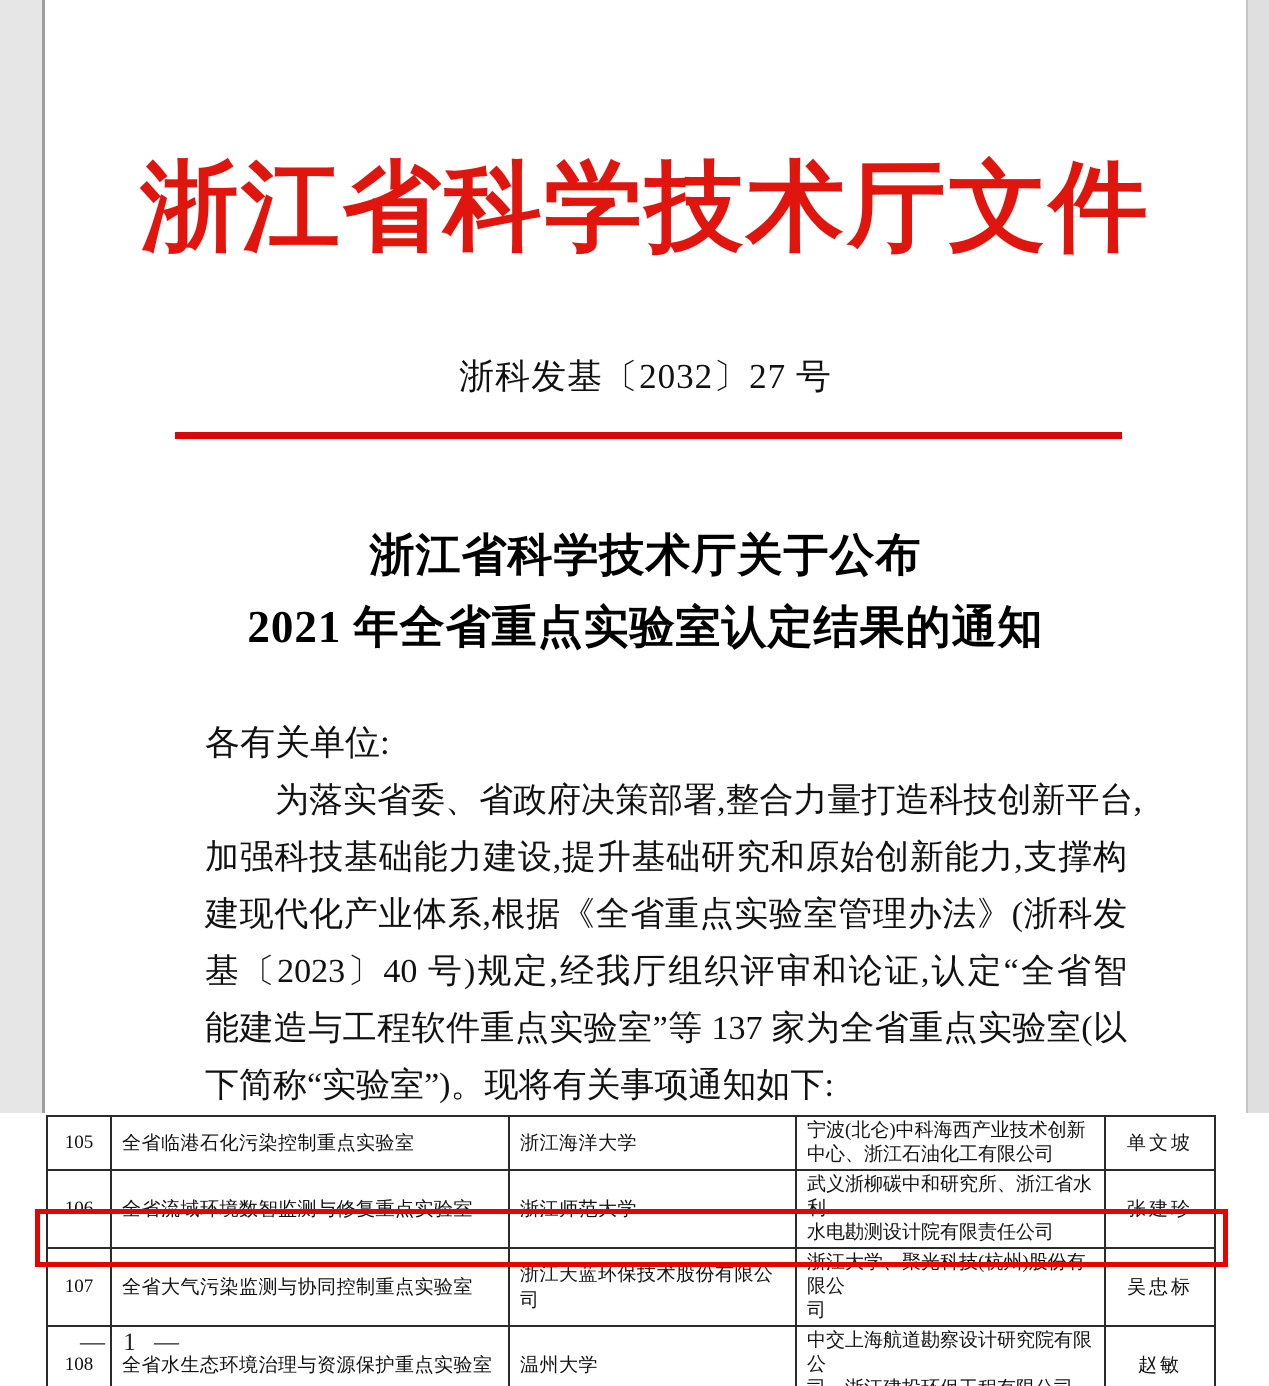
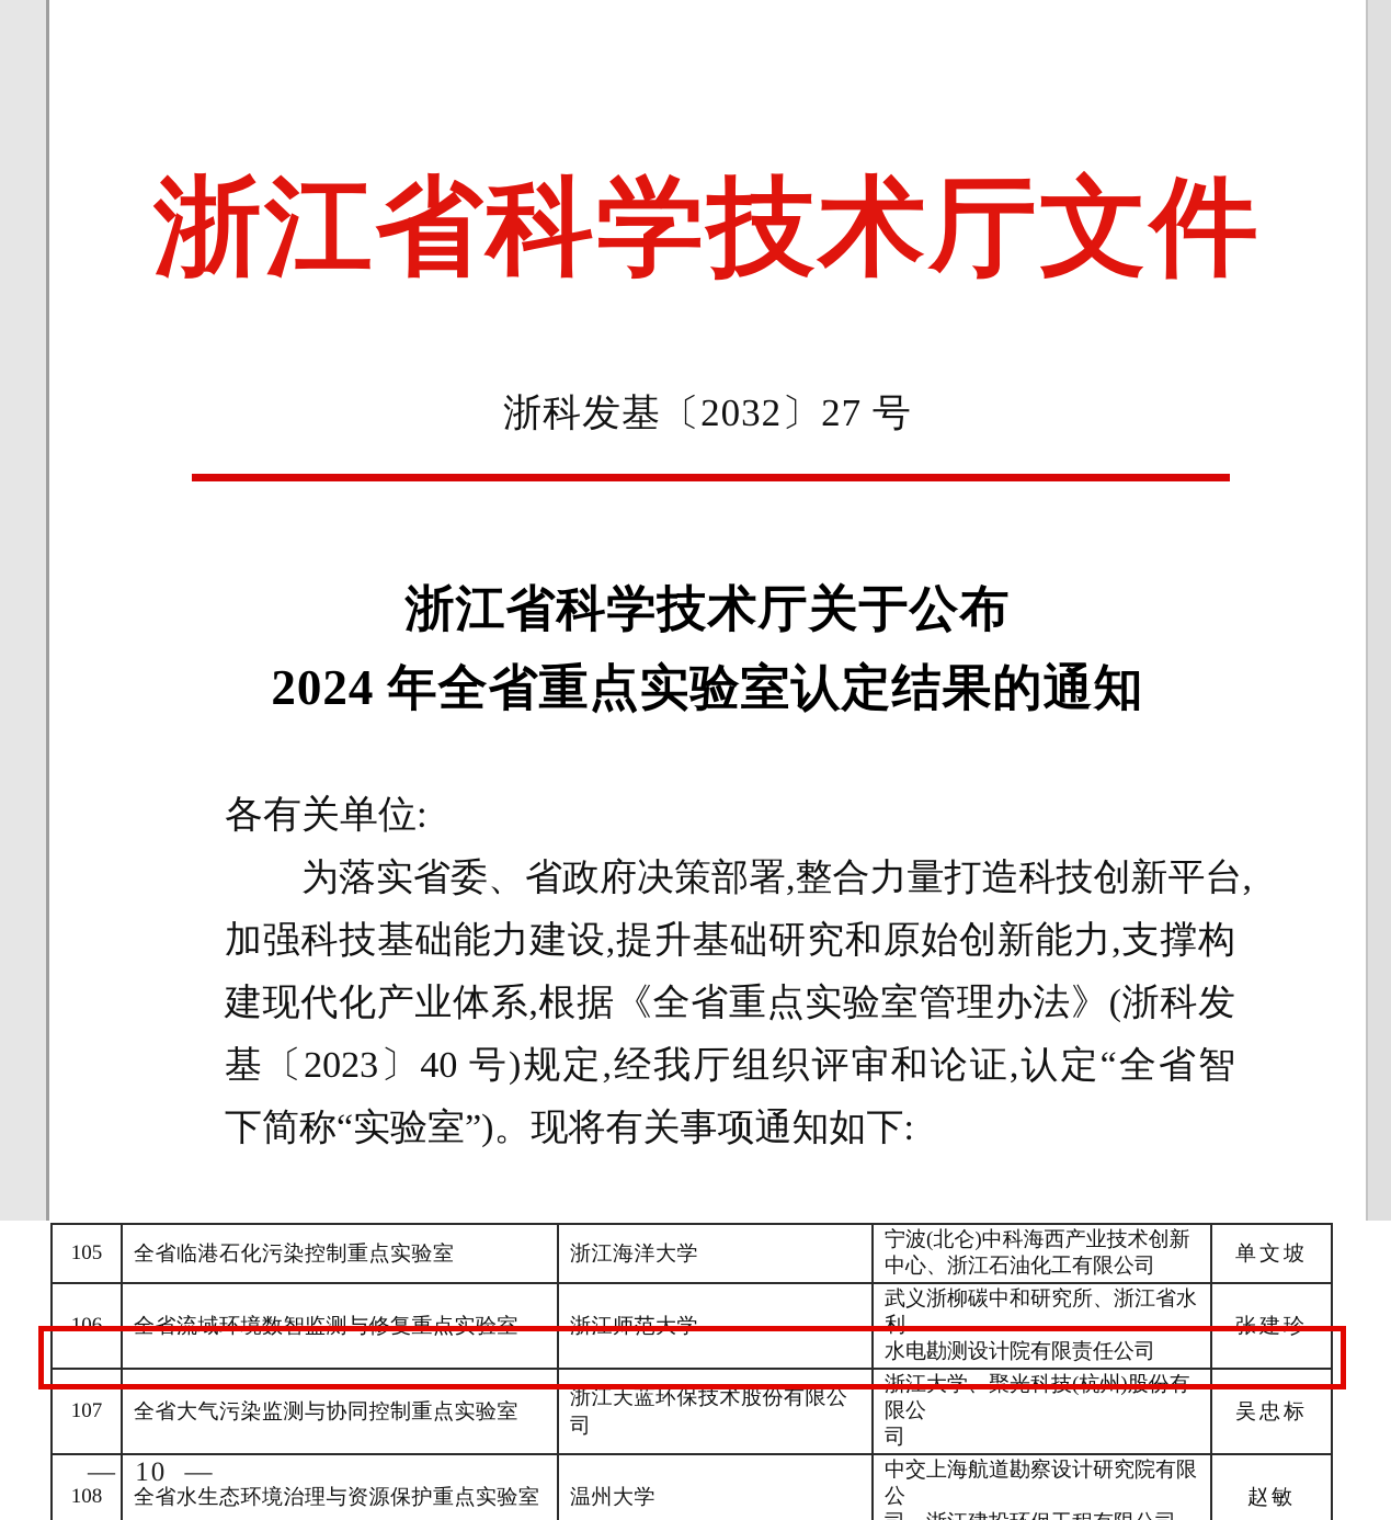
  浙江省科学技术厅文件
  浙科发基〔2032〕27 号
  浙江省科学技术厅关于公布
- 2021 年全省重点实验室认定结果的通知
+ 2024 年全省重点实验室认定结果的通知
  各有关单位:
  为落实省委、省政府决策部署,整合力量打造科技创新平台,
  加强科技基础能力建设,提升基础研究和原始创新能力,支撑构
  建现代化产业体系,根据《全省重点实验室管理办法》(浙科发
  基〔2023〕40 号)规定,经我厅组织评审和论证,认定“全省智
- 能建造与工程软件重点实验室”等 137 家为全省重点实验室(以
  下简称“实验室”)。现将有关事项通知如下:
  105	全省临港石化污染控制重点实验室	浙江海洋大学	宁波(北仑)中科海西产业技术创新 中心、浙江石油化工有限公司	单文坡
  106	全省流域环境数智监测与修复重点实验室	浙江师范大学	武义浙柳碳中和研究所、浙江省水利 水电勘测设计院有限责任公司	张建珍
  107	全省大气污染监测与协同控制重点实验室	浙江天蓝环保技术股份有限公司	浙江大学、聚光科技(杭州)股份有限公 司	吴忠标
  108	全省水生态环境治理与资源保护重点实验室	温州大学	中交上海航道勘察设计研究院有限公	赵敏
- — 1 —
+ — 10 —
